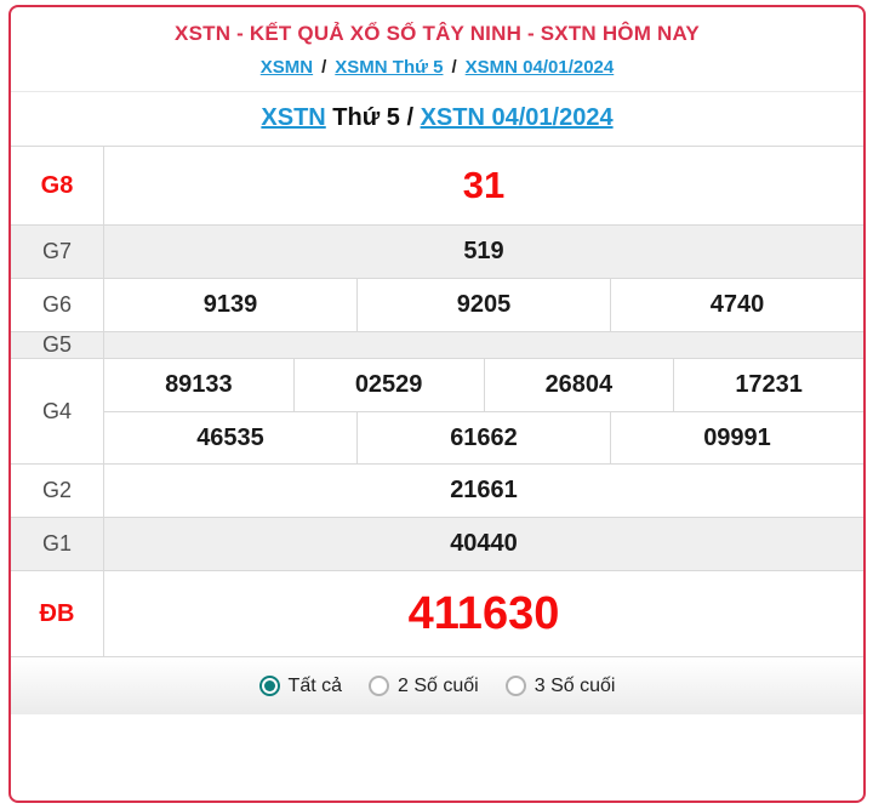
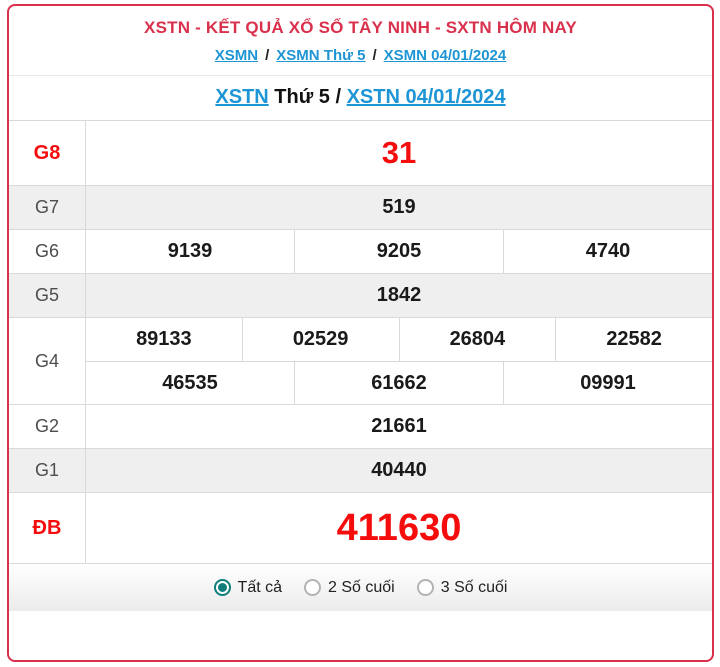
  XSTN - KẾT QUẢ XỔ SỐ TÂY NINH - SXTN HÔM NAY
  XSMN / XSMN Thứ 5 / XSMN 04/01/2024
  XSTN Thứ 5 / XSTN 04/01/2024
  G8
  31
  G7
  519
  G6
  9139
  9205
  4740
  G5
+ 1842
  G4
  89133
  02529
  26804
- 17231
+ 22582
  46535
  61662
  09991
  G2
  21661
  G1
  40440
  ĐB
  411630
  Tất cả
  2 Số cuối
  3 Số cuối
